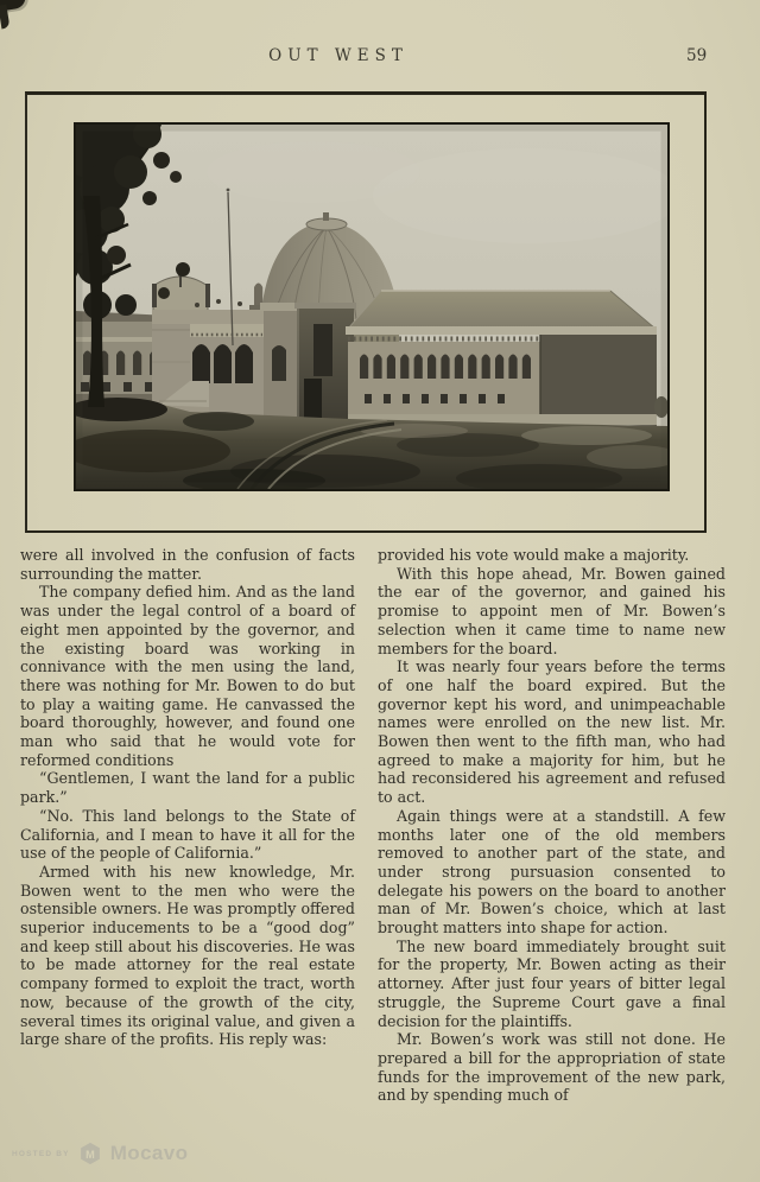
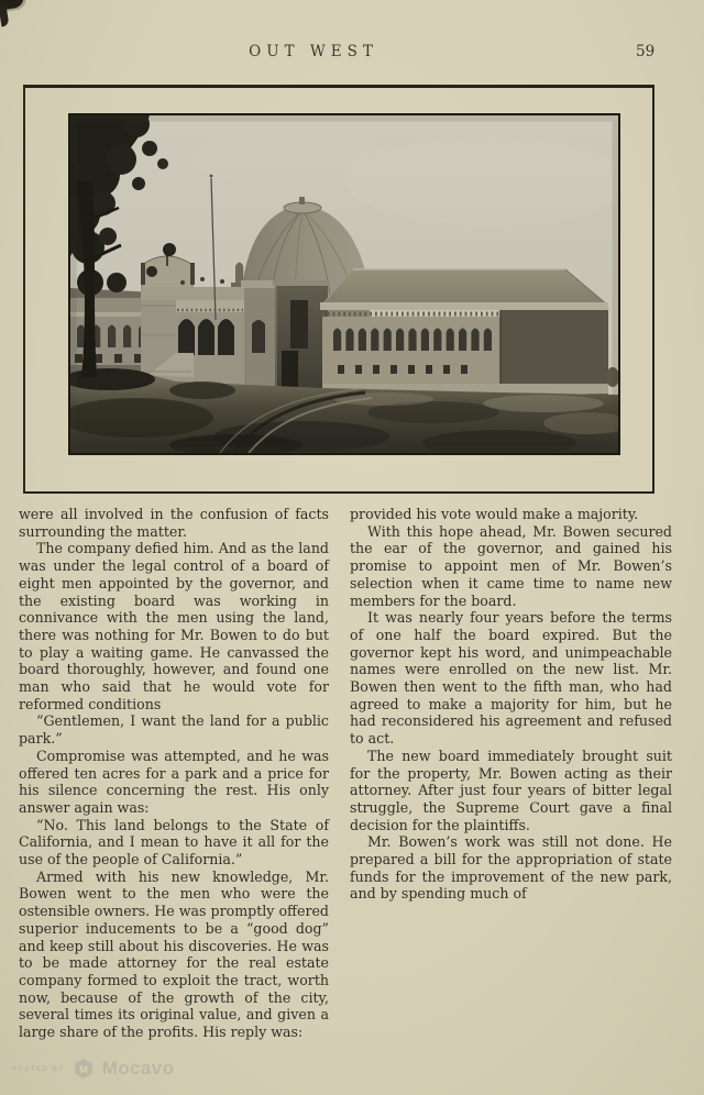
  OUT WEST
  59
  were all involved in the confusion of facts surrounding the matter.
  The company defied him. And as the land was under the legal control of a board of eight men appointed by the governor, and the existing board was working in connivance with the men using the land, there was nothing for Mr. Bowen to do but to play a waiting game. He canvassed the board thoroughly, however, and found one man who said that he would vote for reformed conditions
  “Gentlemen, I want the land for a public park.”
+ Compromise was attempted, and he was offered ten acres for a park and a price for his silence concerning the rest. His only answer again was:
  “No. This land belongs to the State of California, and I mean to have it all for the use of the people of California.”
  Armed with his new knowledge, Mr. Bowen went to the men who were the ostensible owners. He was promptly offered superior inducements to be a “good dog” and keep still about his discoveries. He was to be made attorney for the real estate company formed to exploit the tract, worth now, because of the growth of the city, several times its original value, and given a large share of the profits. His reply was:
  provided his vote would make a majority.
- With this hope ahead, Mr. Bowen gained the ear of the governor, and gained his promise to appoint men of Mr. Bowen’s selection when it came time to name new members for the board.
+ With this hope ahead, Mr. Bowen secured the ear of the governor, and gained his promise to appoint men of Mr. Bowen’s selection when it came time to name new members for the board.
  It was nearly four years before the terms of one half the board expired. But the governor kept his word, and unimpeachable names were enrolled on the new list. Mr. Bowen then went to the fifth man, who had agreed to make a majority for him, but he had reconsidered his agreement and refused to act.
- Again things were at a standstill. A few months later one of the old members removed to another part of the state, and under strong pursuasion consented to delegate his powers on the board to another man of Mr. Bowen’s choice, which at last brought matters into shape for action.
  The new board immediately brought suit for the property, Mr. Bowen acting as their attorney. After just four years of bitter legal struggle, the Supreme Court gave a final decision for the plaintiffs.
  Mr. Bowen’s work was still not done. He prepared a bill for the appropriation of state funds for the improvement of the new park, and by spending much of
  M
